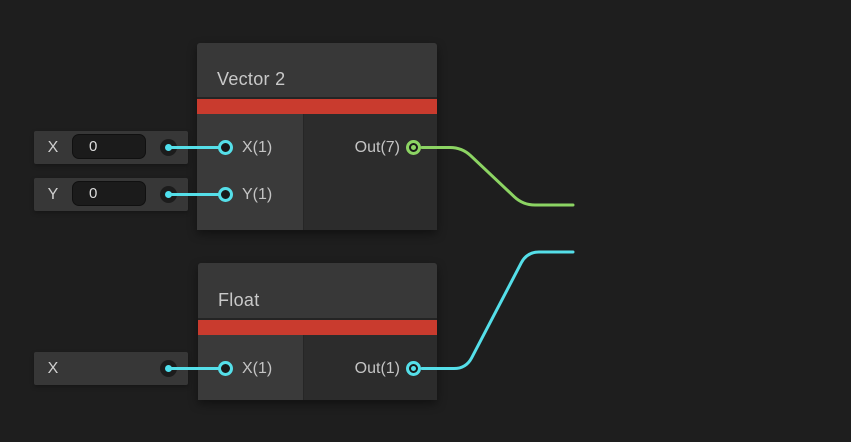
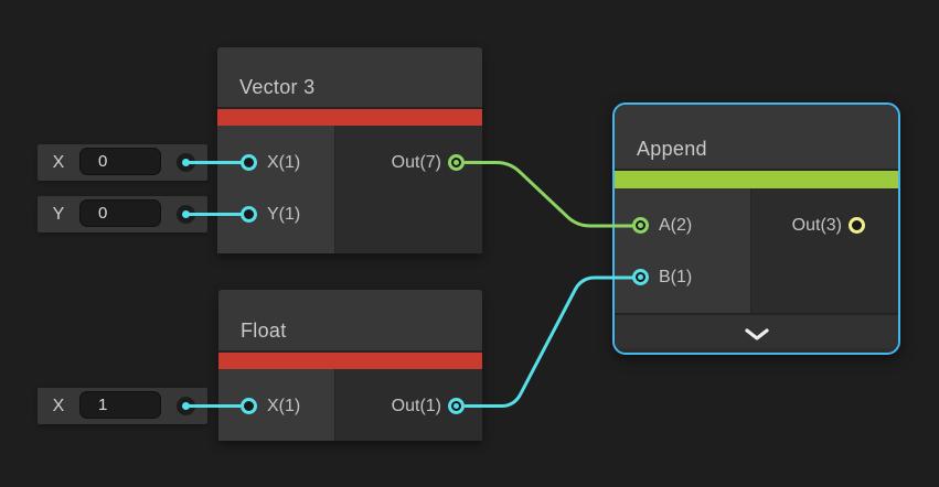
- Vector 2
+ Vector 3
  X(1)
  Y(1)
  Out(7)
  Float
  X(1)
  Out(1)
+ Append
+ A(2)
+ B(1)
+ Out(3)
  X
  0
  Y
  0
  X
+ 1
